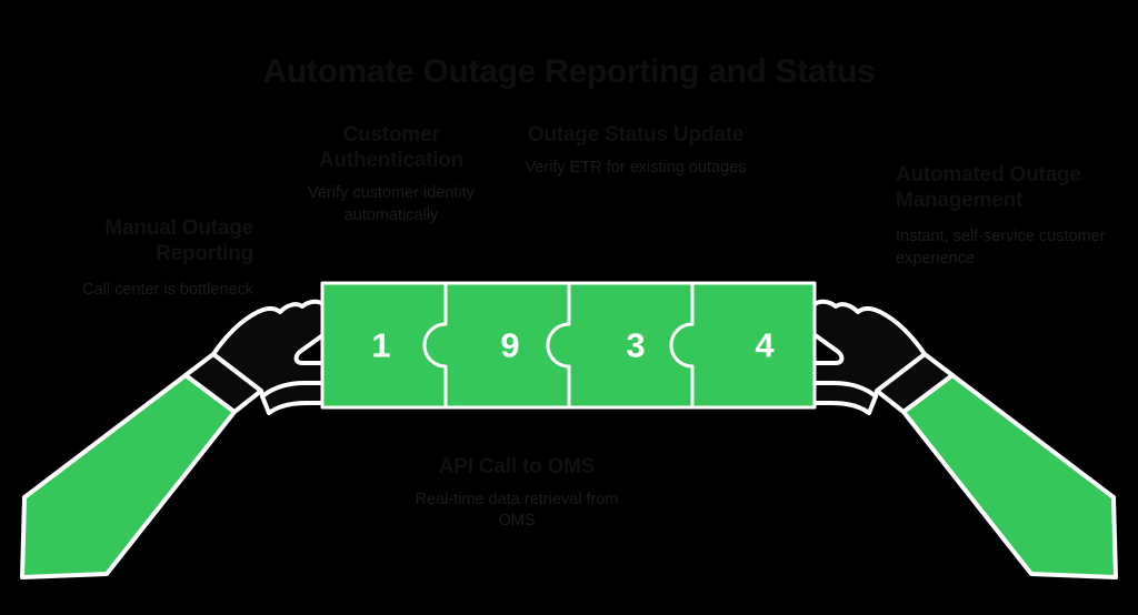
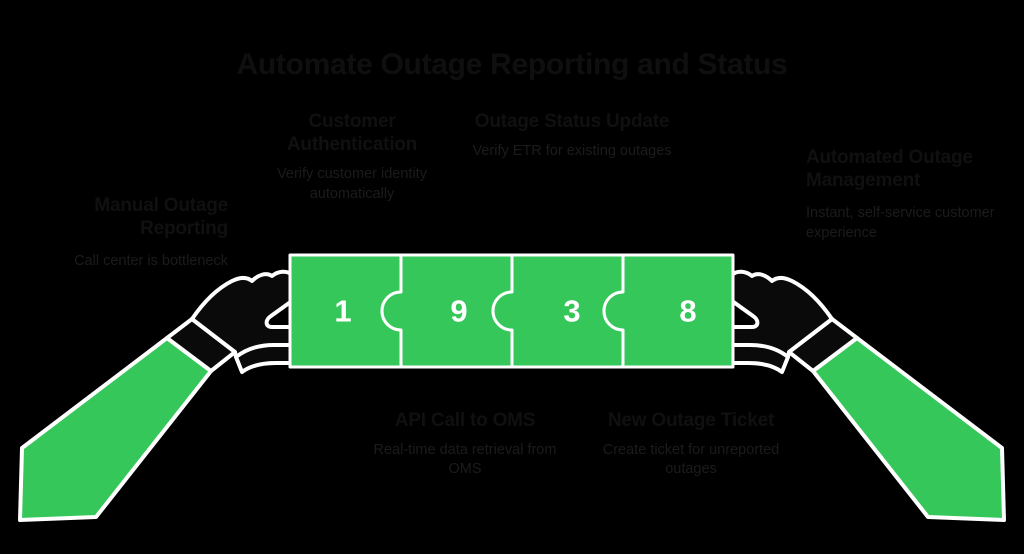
  1
  9
  3
- 4
+ 8
  Call center is bottleneck
  Verify customer identity automatically
  Verify ETR for existing outages
  Instant, self-service customer experience
  Real-time data retrieval from OMS
+ Create ticket for unreported outages
